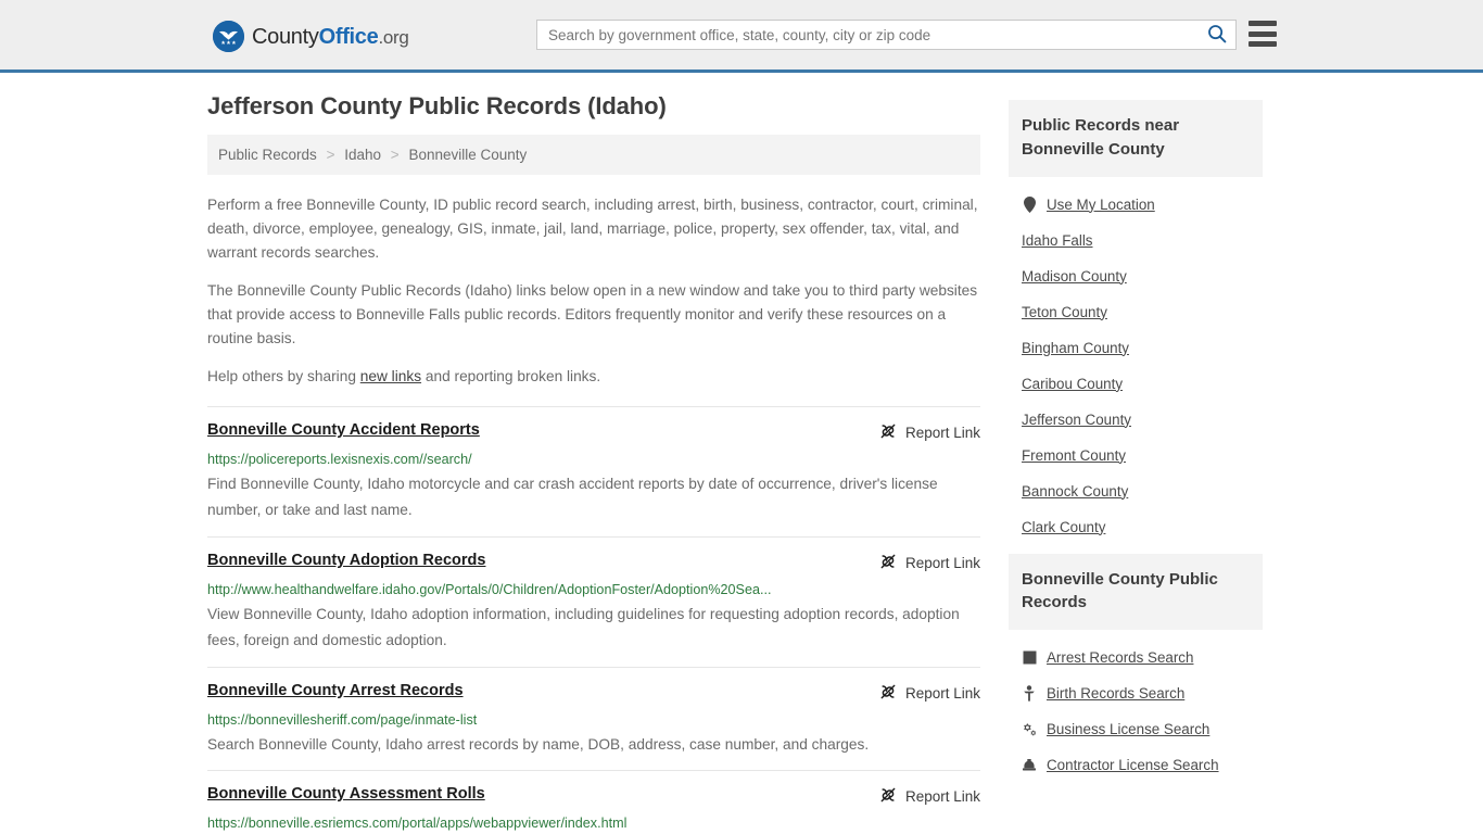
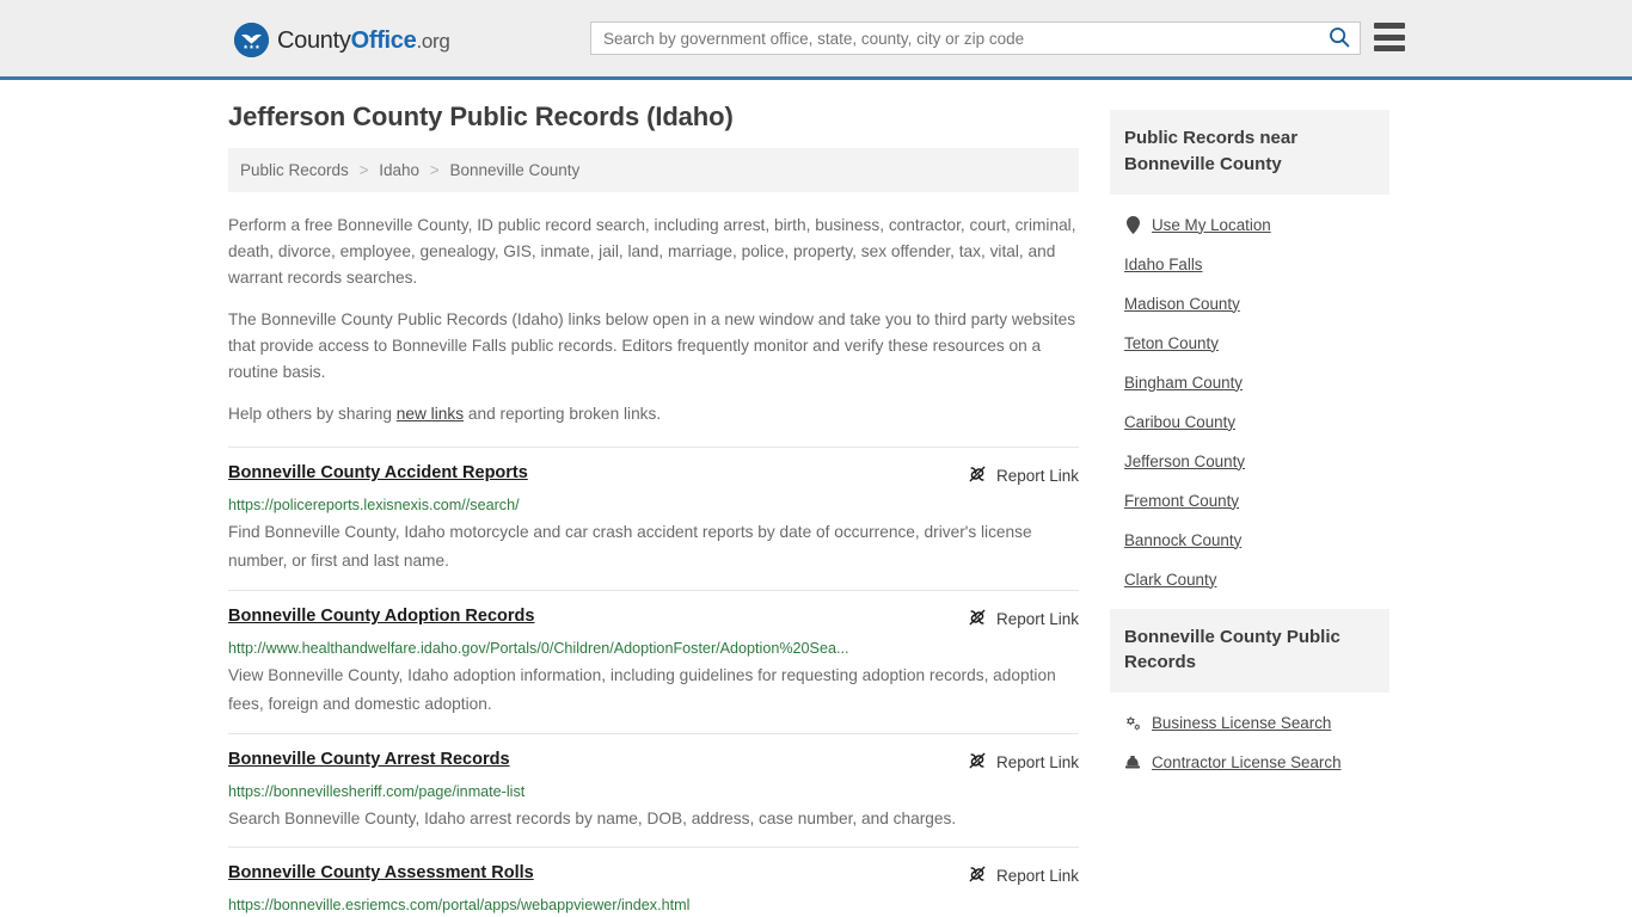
  CountyOffice.org
  Search by government office, state, county, city or zip code
  Jefferson County Public Records (Idaho)
  Public Records > Idaho > Bonneville County
  Perform a free Bonneville County, ID public record search, including arrest, birth, business, contractor, court, criminal, death, divorce, employee, genealogy, GIS, inmate, jail, land, marriage, police, property, sex offender, tax, vital, and warrant records searches.
  The Bonneville County Public Records (Idaho) links below open in a new window and take you to third party websites that provide access to Bonneville Falls public records. Editors frequently monitor and verify these resources on a routine basis.
  Help others by sharing new links and reporting broken links.
  Bonneville County Accident Reports
  Report Link
  https://policereports.lexisnexis.com//search/
- Find Bonneville County, Idaho motorcycle and car crash accident reports by date of occurrence, driver's license number, or take and last name.
+ Find Bonneville County, Idaho motorcycle and car crash accident reports by date of occurrence, driver's license number, or first and last name.
  Bonneville County Adoption Records
  Report Link
  http://www.healthandwelfare.idaho.gov/Portals/0/Children/AdoptionFoster/Adoption%20Sea...
  View Bonneville County, Idaho adoption information, including guidelines for requesting adoption records, adoption fees, foreign and domestic adoption.
  Bonneville County Arrest Records
  Report Link
  https://bonnevillesheriff.com/page/inmate-list
  Search Bonneville County, Idaho arrest records by name, DOB, address, case number, and charges.
  Bonneville County Assessment Rolls
  Report Link
  https://bonneville.esriemcs.com/portal/apps/webappviewer/index.html
  Public Records near Bonneville County
  Use My Location
  Idaho Falls
  Madison County
  Teton County
  Bingham County
  Caribou County
  Jefferson County
  Fremont County
  Bannock County
  Clark County
  Bonneville County Public Records
- Arrest Records Search
- Birth Records Search
  Business License Search
  Contractor License Search
